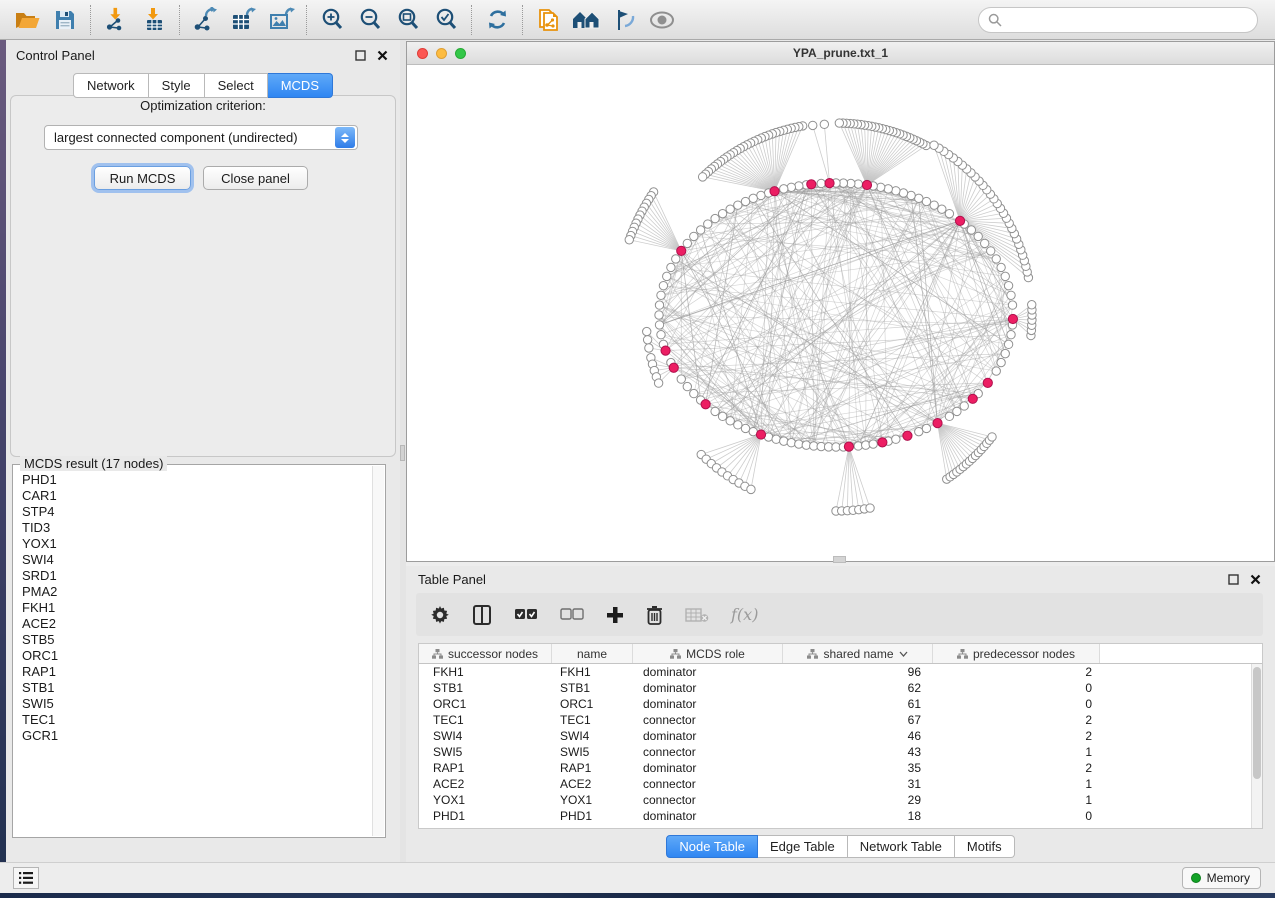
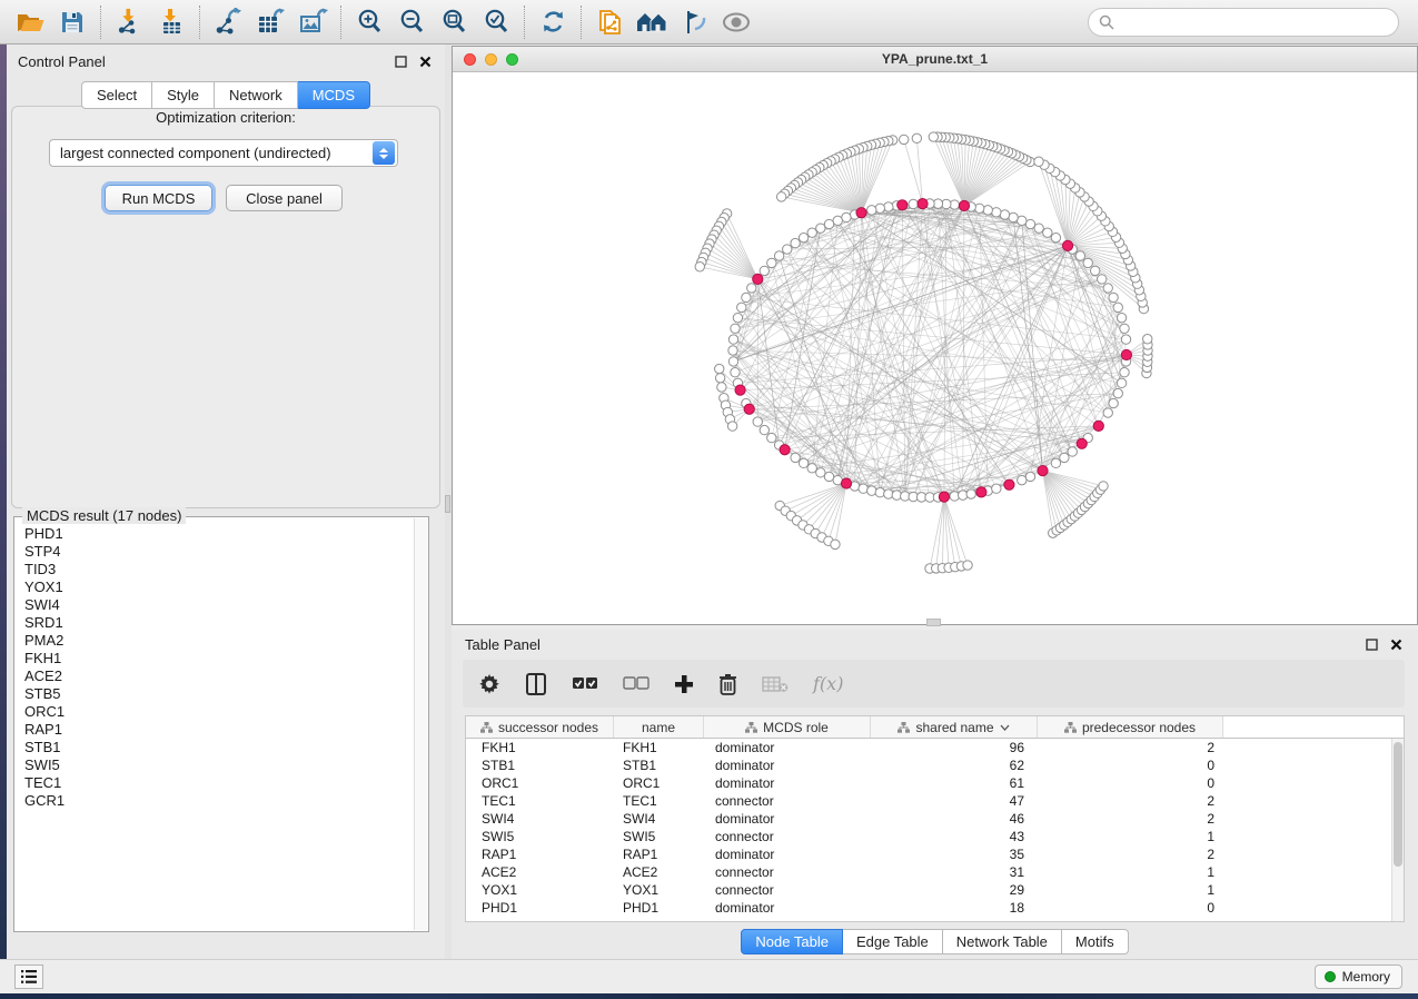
  Control Panel
- Network
+ Select
  Style
- Select
+ Network
  MCDS
  Optimization criterion:
  largest connected component (undirected)
  Run MCDS
  Close panel
  MCDS result (17 nodes)
  PHD1
- CAR1
  STP4
  TID3
  YOX1
  SWI4
  SRD1
  PMA2
  FKH1
  ACE2
  STB5
  ORC1
  RAP1
  STB1
  SWI5
  TEC1
  GCR1
  YPA_prune.txt_1
  Table Panel
  f(x)
  successor nodes
  name
  MCDS role
  shared name
  predecessor nodes
  FKH1
  FKH1
  dominator
  96
  2
  STB1
  STB1
  dominator
  62
  0
  ORC1
  ORC1
  dominator
  61
  0
  TEC1
  TEC1
  connector
- 67
+ 47
  2
  SWI4
  SWI4
  dominator
  46
  2
  SWI5
  SWI5
  connector
  43
  1
  RAP1
  RAP1
  dominator
  35
  2
  ACE2
  ACE2
  connector
  31
  1
  YOX1
  YOX1
  connector
  29
  1
  PHD1
  PHD1
  dominator
  18
  0
  Node Table
  Edge Table
  Network Table
  Motifs
  Memory
